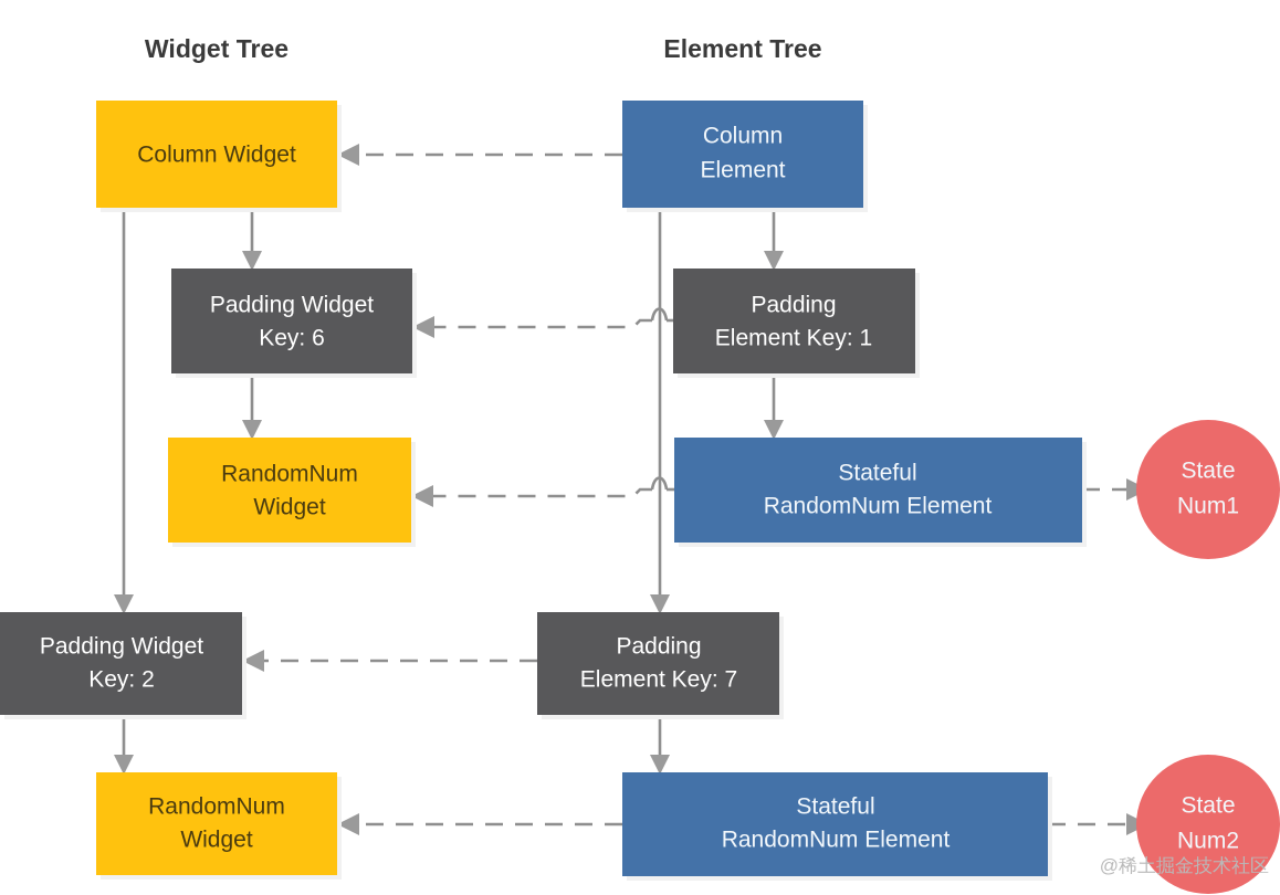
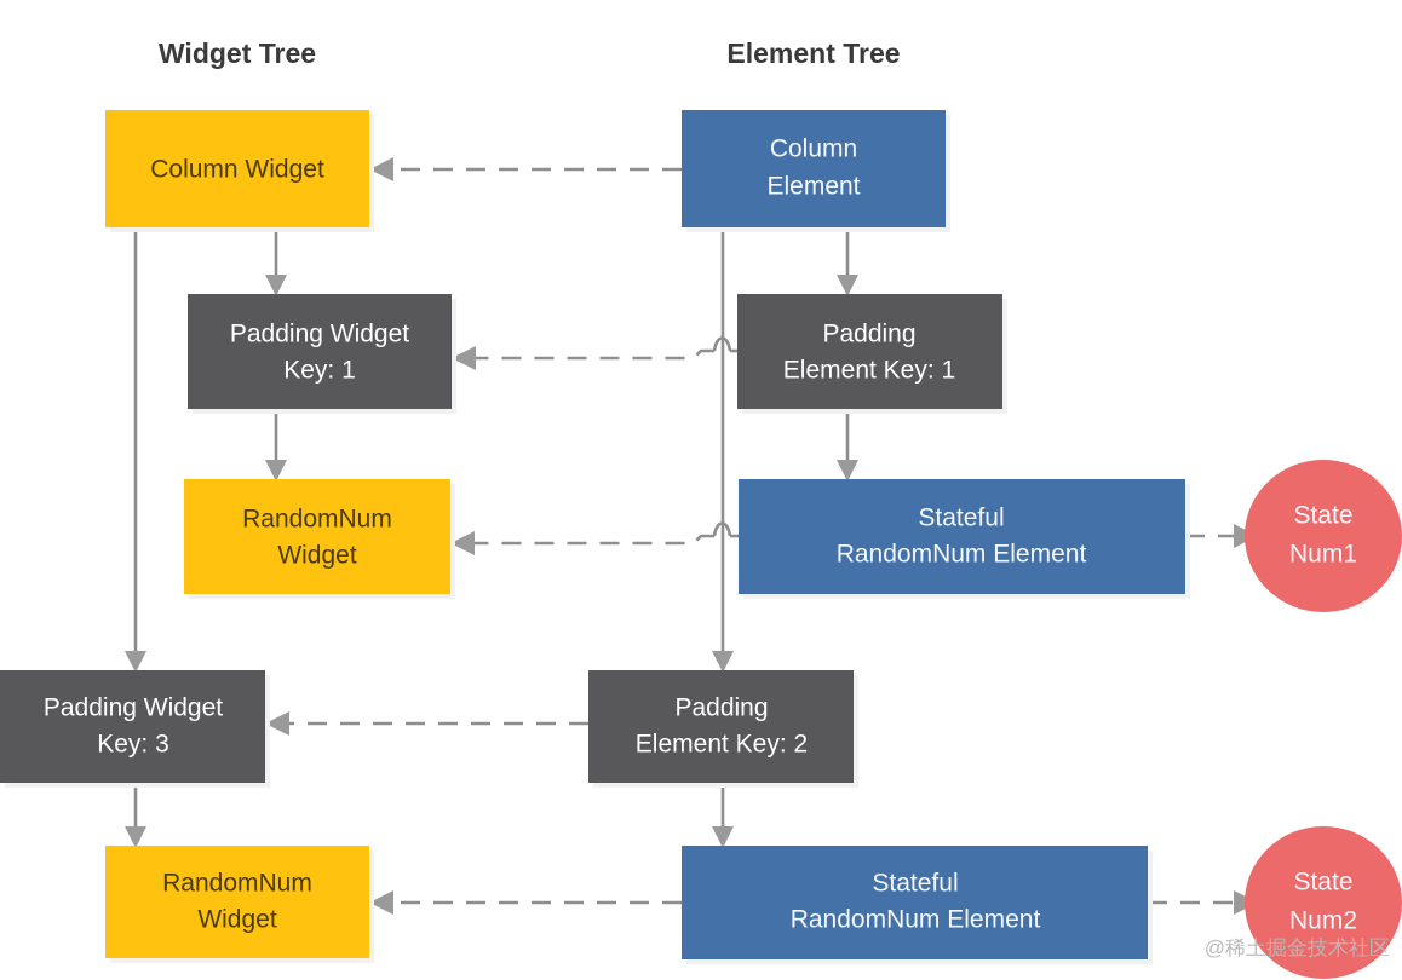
  Widget Tree
  Element Tree
  Column Widget
  Padding Widget
- Key: 6
+ Key: 1
  RandomNum
  Widget
  Padding Widget
- Key: 2
+ Key: 3
  RandomNum
  Widget
  Column
  Element
  Padding
  Element Key: 1
  Stateful
  RandomNum Element
  Padding
- Element Key: 7
+ Element Key: 2
  Stateful
  RandomNum Element
  State
  Num1
  State
  Num2
  @稀土掘金技术社区
